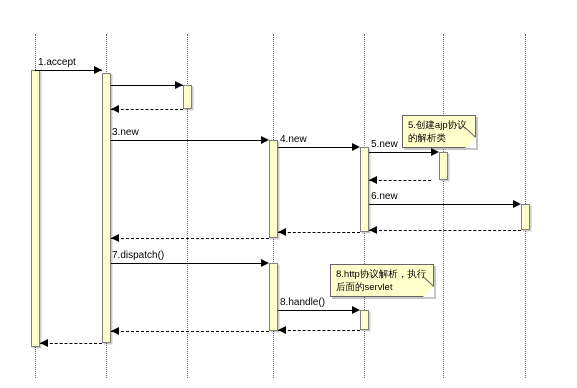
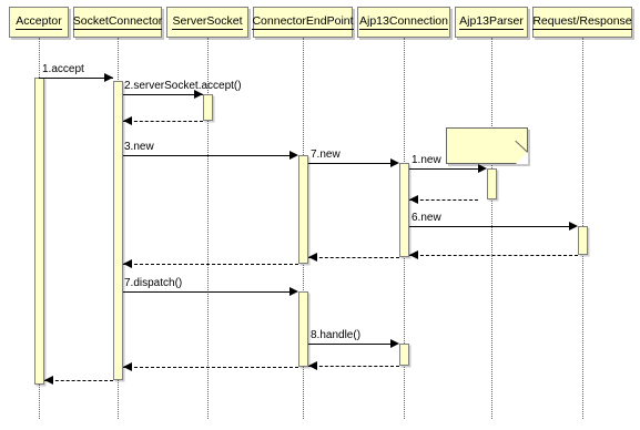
+ Acceptor
+ SocketConnector
+ ServerSocket
+ ConnectorEndPoint
+ Ajp13Connection
+ Ajp13Parser
+ Request/Response
  1.accept
+ 2.serverSocket.accept()
  3.new
- 4.new
+ 7.new
- 5.new
+ 1.new
  6.new
  7.dispatch()
  8.handle()
- 5.创建ajp协议的解析类
- 8.http协议解析，执行后面的servlet
